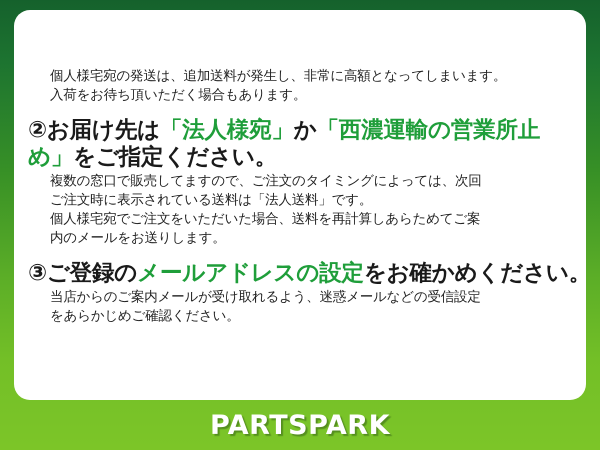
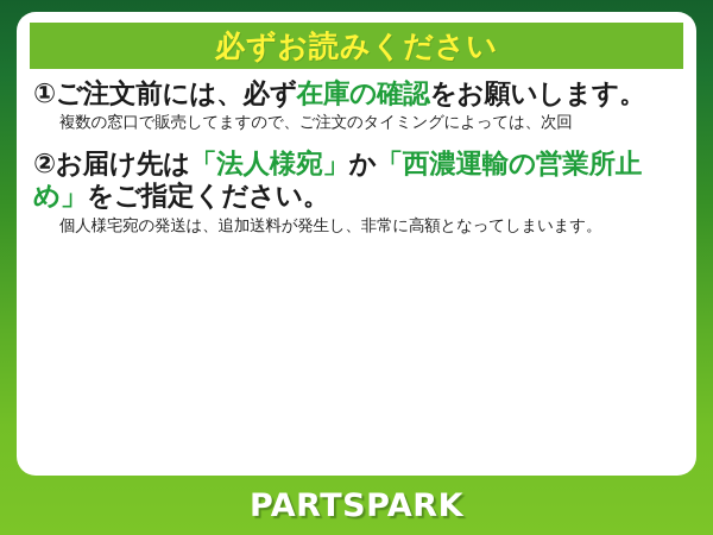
+ 必ずお読みください
+ ①ご注文前には、必ず在庫の確認をお願いします。
- 個人様宅宛の発送は、追加送料が発生し、非常に高額となってしまいます。
+ 複数の窓口で販売してますので、ご注文のタイミングによっては、次回
- 入荷をお待ち頂いただく場合もあります。
  ②お届け先は「法人様宛」か「西濃運輸の営業所止め」をご指定ください。
- 複数の窓口で販売してますので、ご注文のタイミングによっては、次回
+ 個人様宅宛の発送は、追加送料が発生し、非常に高額となってしまいます。
- ご注文時に表示されている送料は「法人送料」です。
- 個人様宅宛でご注文をいただいた場合、送料を再計算しあらためてご案
- 内のメールをお送りします。
- ③ご登録のメールアドレスの設定をお確かめください。
- 当店からのご案内メールが受け取れるよう、迷惑メールなどの受信設定
- をあらかじめご確認ください。
  PARTSPARK
